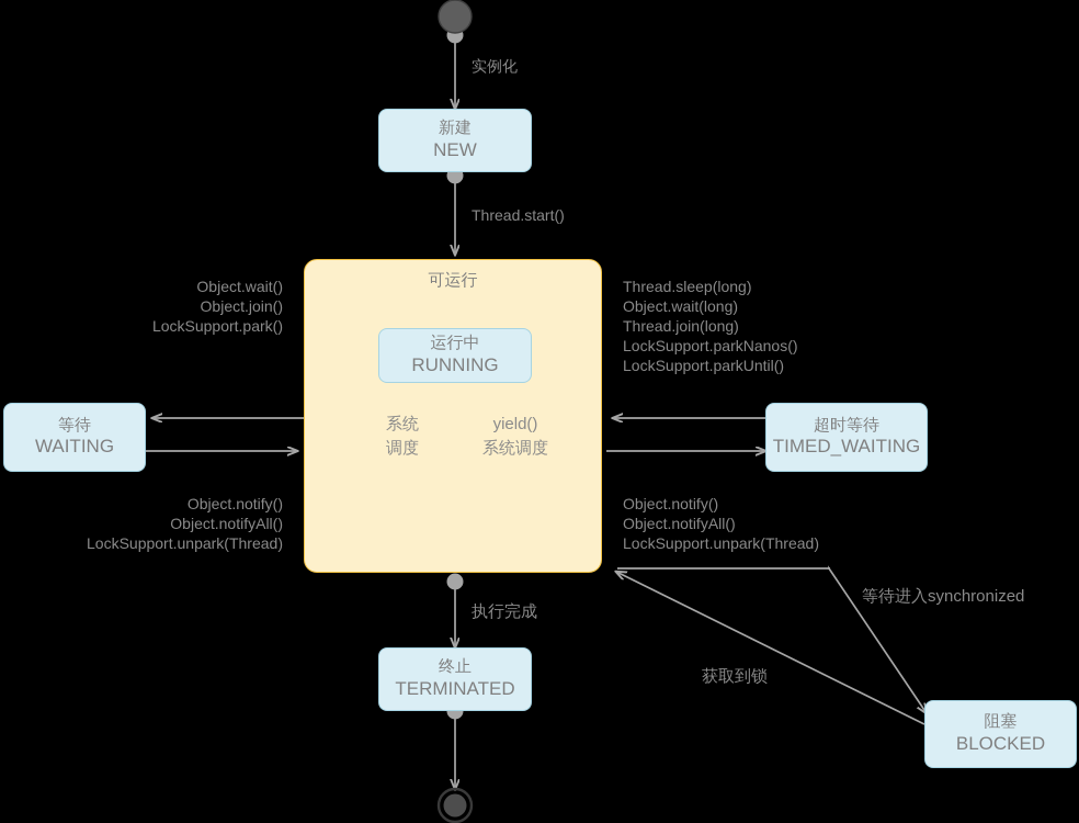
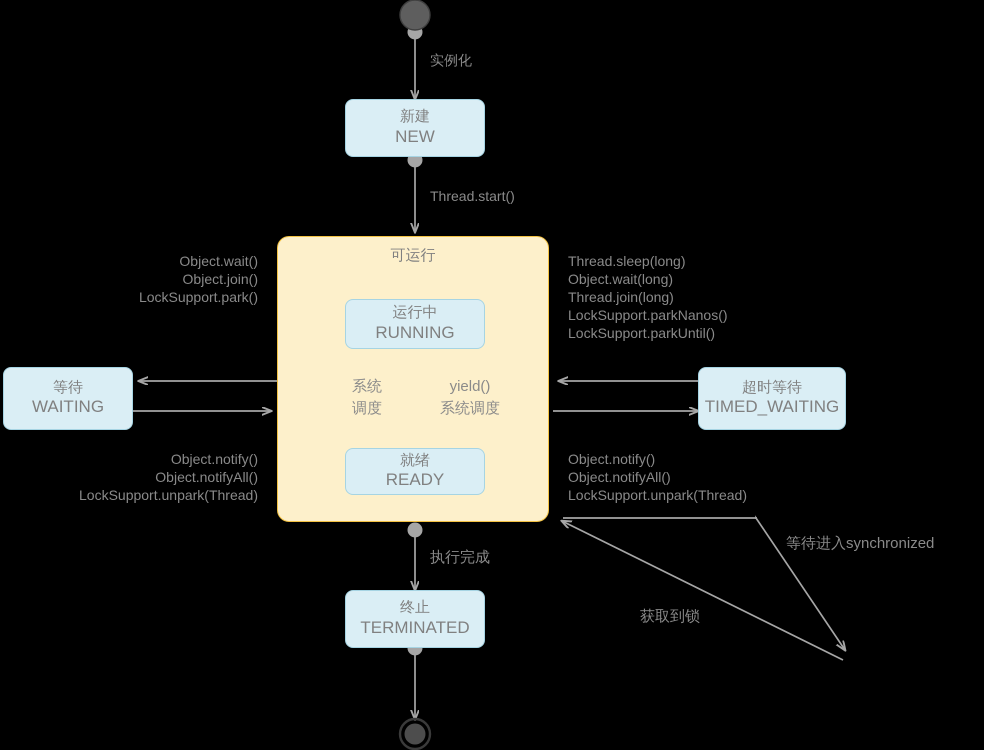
  可运行
  新建
  NEW
  运行中
  RUNNING
+ 就绪
+ READY
  等待
  WAITING
  超时等待
  TIMED_WAITING
- 阻塞
- BLOCKED
  终止
  TERMINATED
  实例化
  Thread.start()
  Object.wait()
  Object.join()
  LockSupport.park()
  Object.notify()
  Object.notifyAll()
  LockSupport.unpark(Thread)
  Thread.sleep(long)
  Object.wait(long)
  Thread.join(long)
  LockSupport.parkNanos()
  LockSupport.parkUntil()
  Object.notify()
  Object.notifyAll()
  LockSupport.unpark(Thread)
  系统
  调度
  yield()
  系统调度
  执行完成
  等待进入synchronized
  获取到锁
